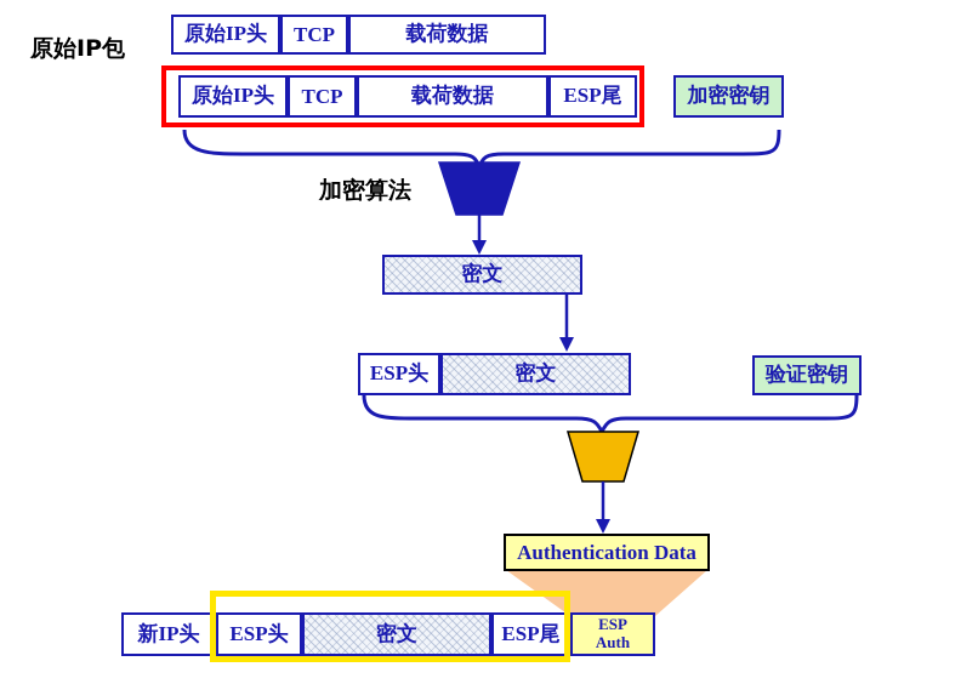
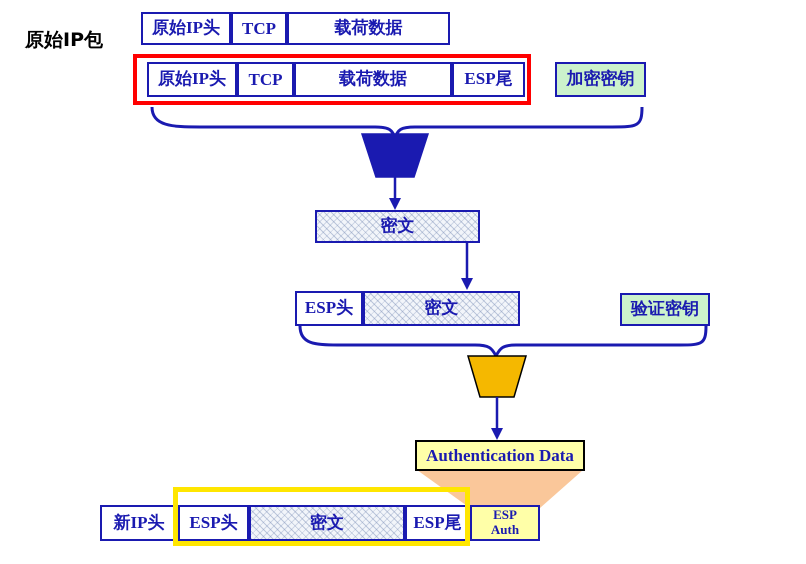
  原始IP包
  原始IP头
  TCP
  载荷数据
  原始IP头
  TCP
  载荷数据
  ESP尾
  加密密钥
- 加密算法
  密文
  ESP头
  密文
  验证密钥
  Authentication Data
  新IP头
  ESP头
  密文
  ESP尾
  ESP
  Auth
